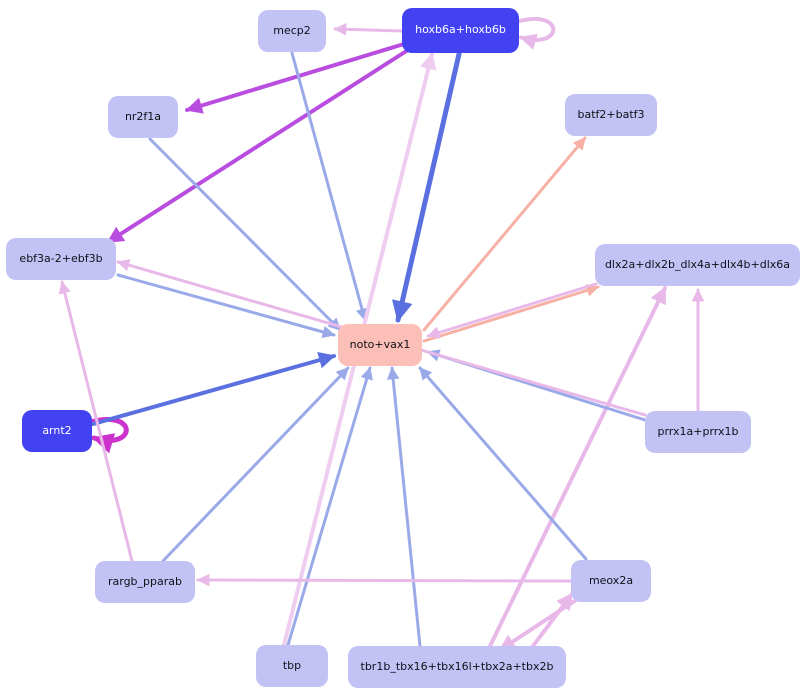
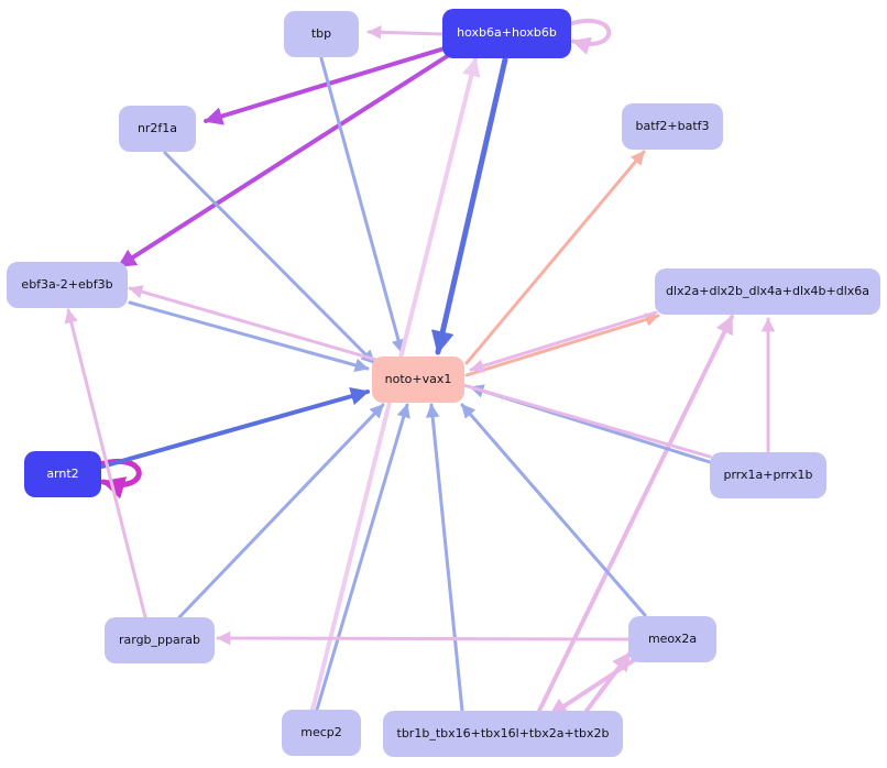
- mecp2
+ tbp
  hoxb6a+hoxb6b
  nr2f1a
  batf2+batf3
  ebf3a-2+ebf3b
  dlx2a+dlx2b_dlx4a+dlx4b+dlx6a
  noto+vax1
  arnt2
  prrx1a+prrx1b
  rargb_pparab
  meox2a
- tbp
+ mecp2
  tbr1b_tbx16+tbx16l+tbx2a+tbx2b
